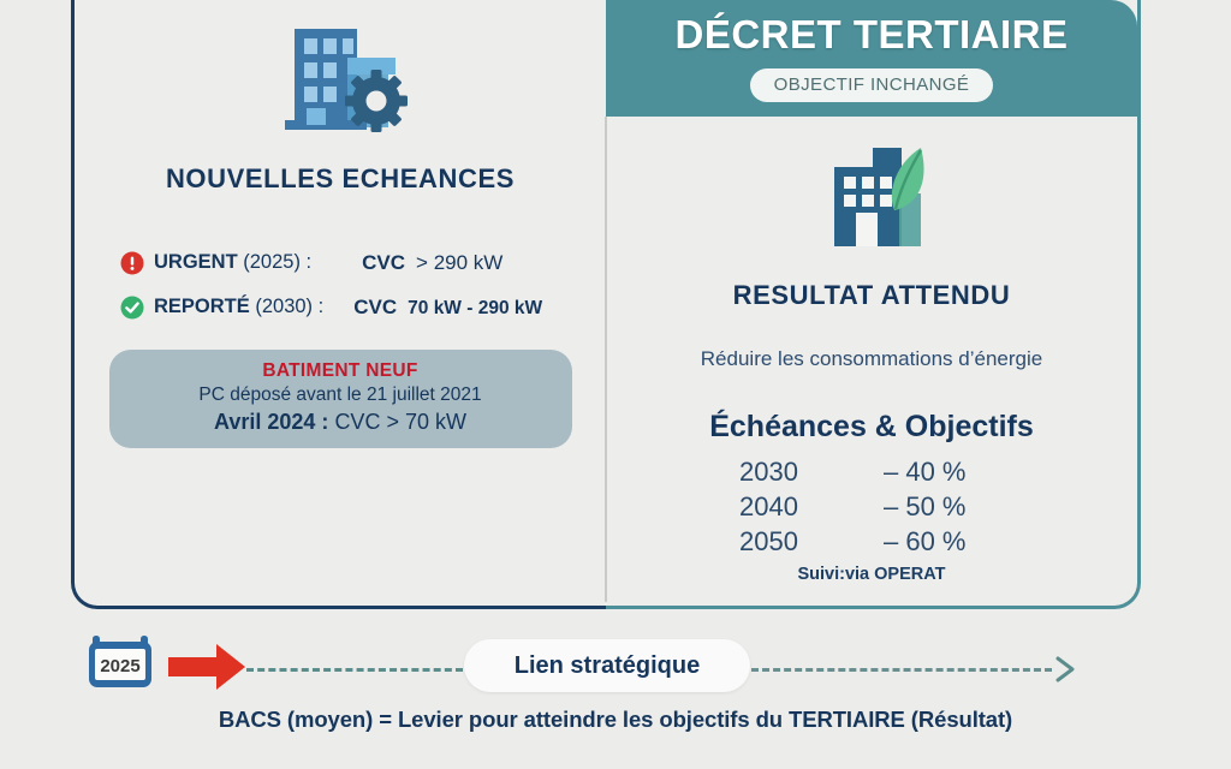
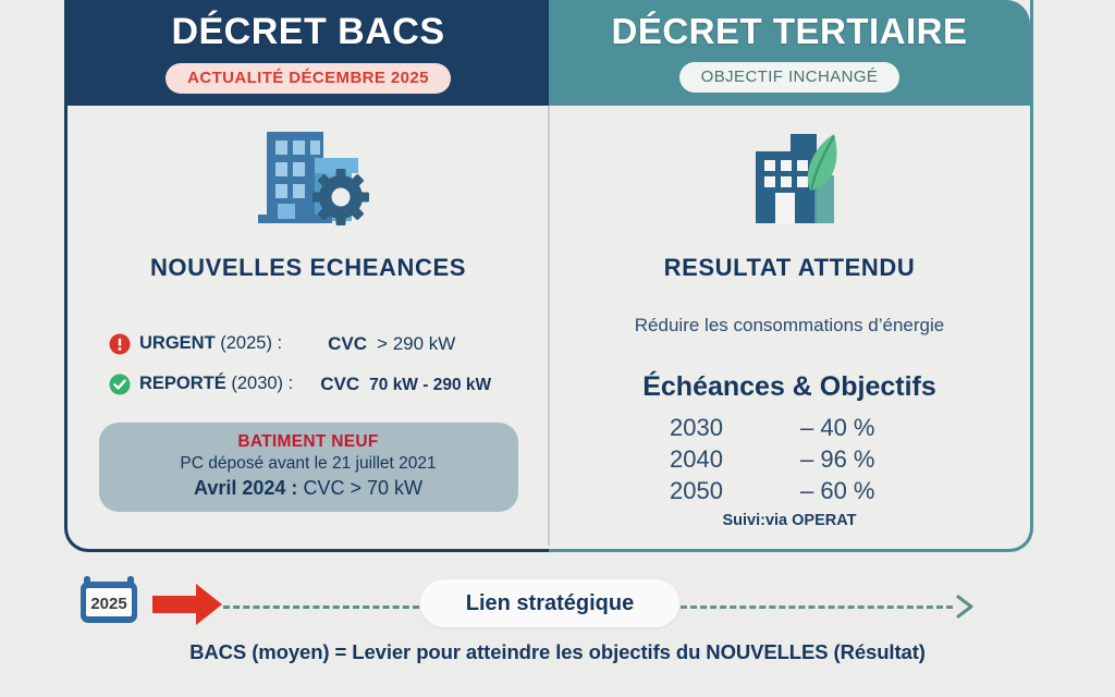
+ DÉCRET BACS
+ ACTUALITÉ DÉCEMBRE 2025
  NOUVELLES ECHEANCES
  URGENT (2025) :
  CVC
  > 290 kW
  REPORTÉ (2030) :
  CVC
  70 kW - 290 kW
  BATIMENT NEUF
  PC déposé avant le 21 juillet 2021
  Avril 2024 : CVC > 70 kW
  DÉCRET TERTIAIRE
  OBJECTIF INCHANGÉ
  RESULTAT ATTENDU
  Réduire les consommations d’énergie
  Échéances & Objectifs
  2030
  – 40 %
  2040
- – 50 %
+ – 96 %
  2050
  – 60 %
  Suivi:via OPERAT
  2025
  Lien stratégique
- BACS (moyen) = Levier pour atteindre les objectifs du TERTIAIRE (Résultat)
+ BACS (moyen) = Levier pour atteindre les objectifs du NOUVELLES (Résultat)
